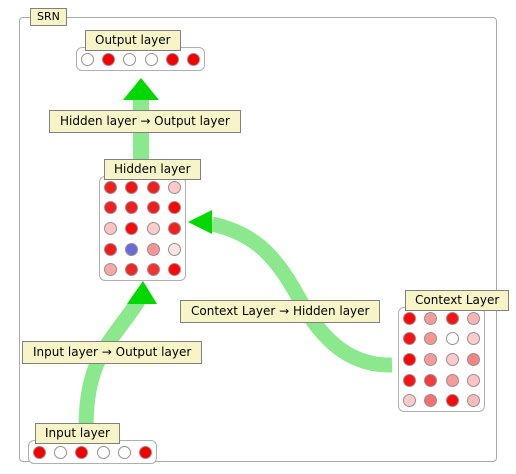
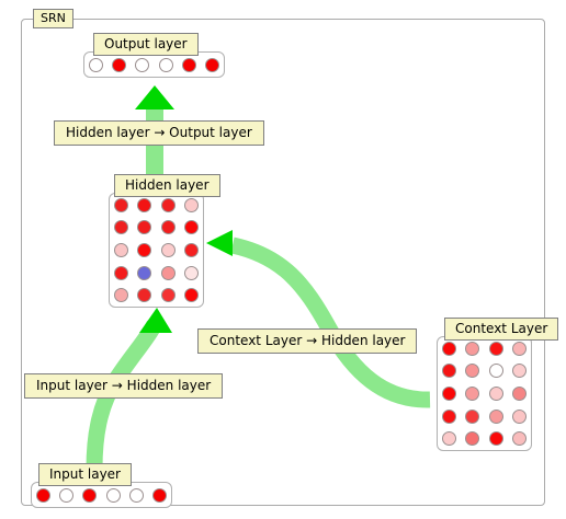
  SRN
  Output layer
  Hidden layer → Output layer
  Hidden layer
  Context Layer → Hidden layer
- Input layer → Output layer
+ Input layer → Hidden layer
  Context Layer
  Input layer
